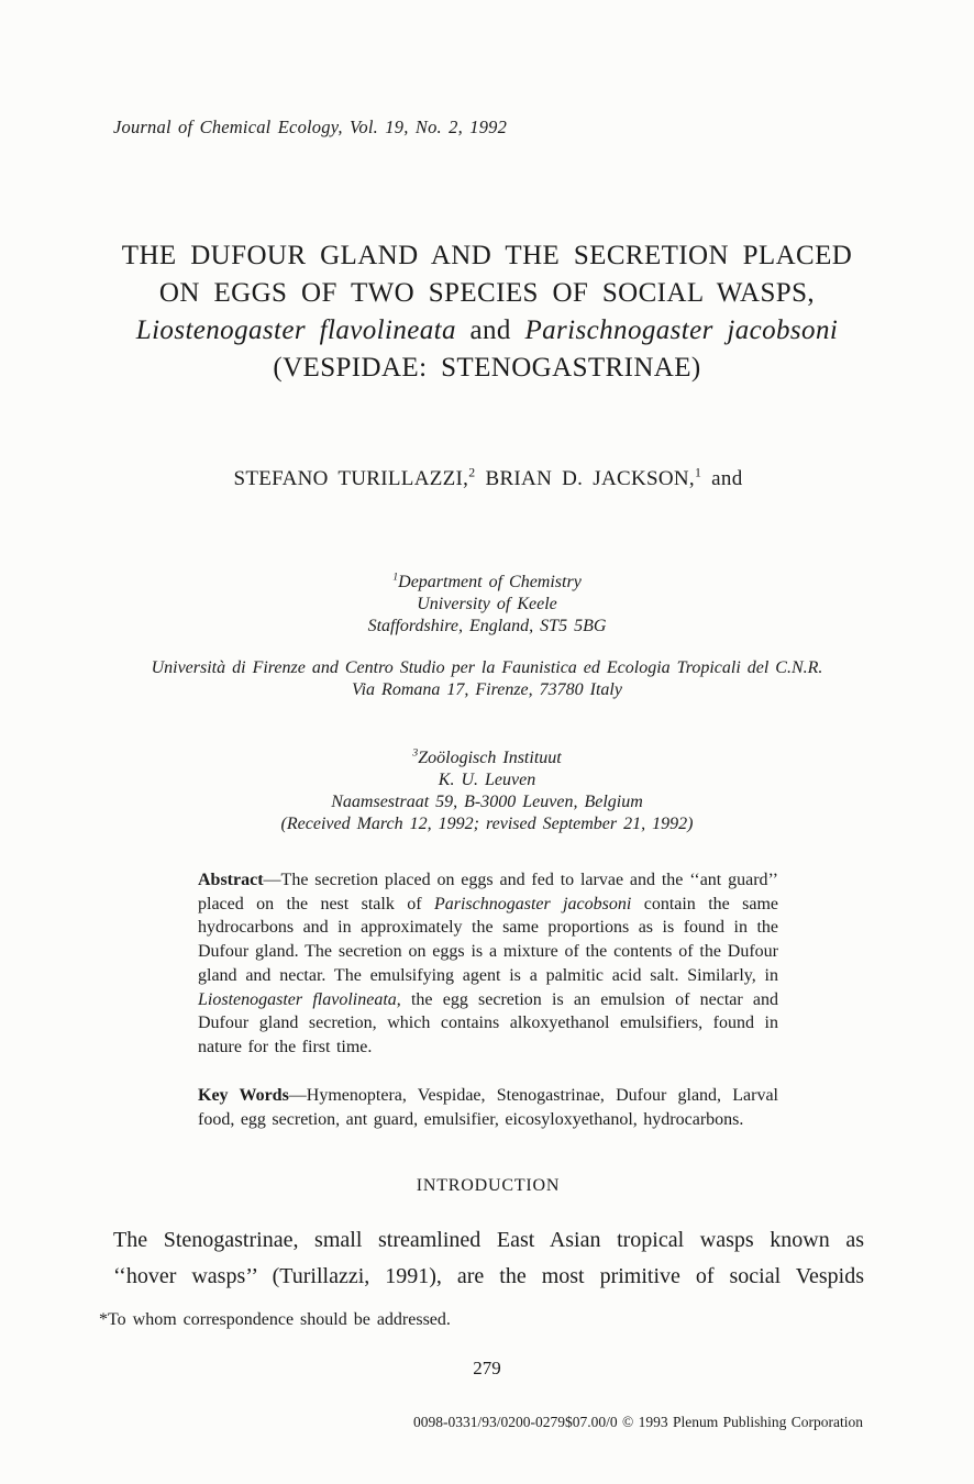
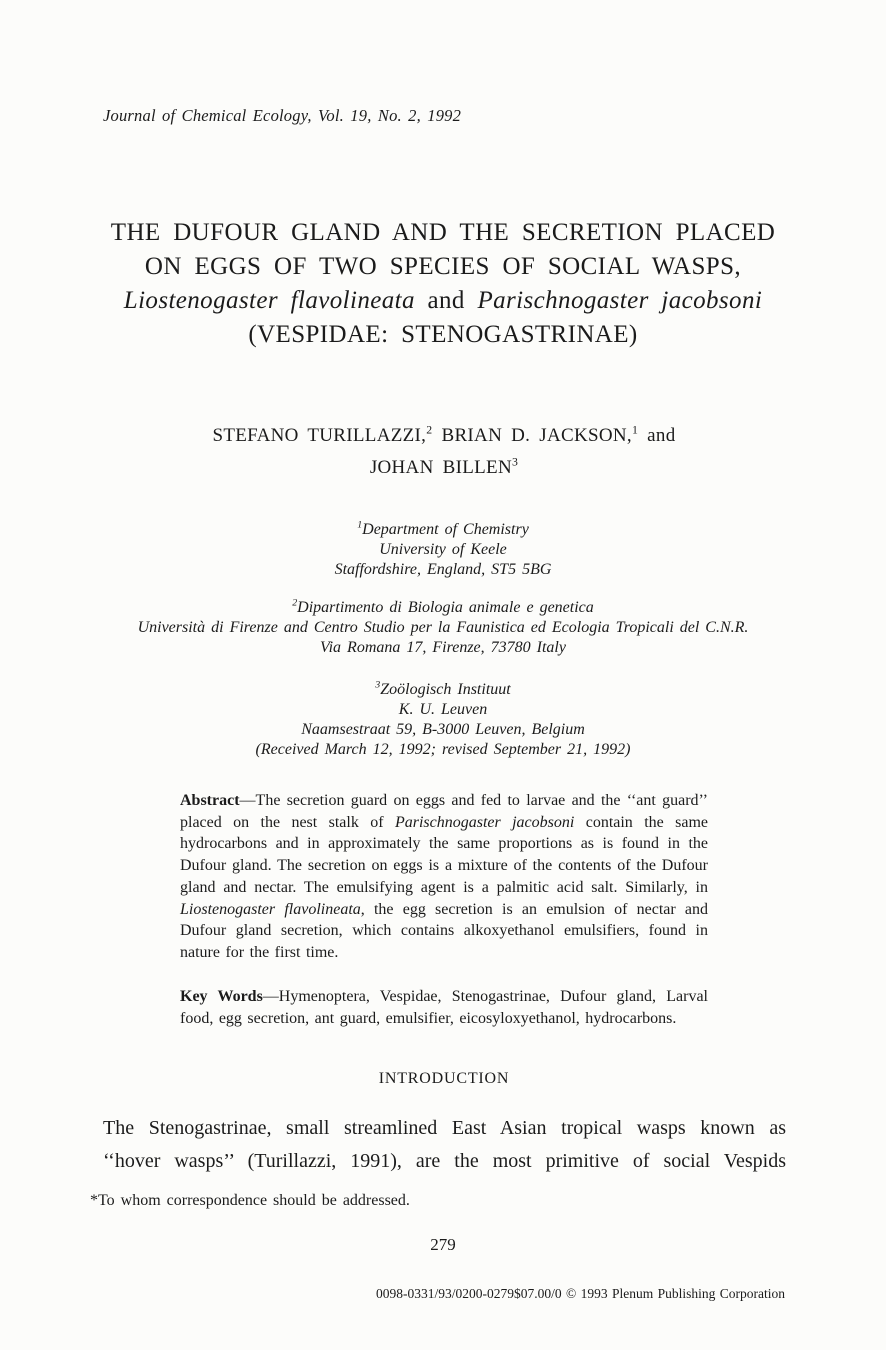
  Journal of Chemical Ecology, Vol. 19, No. 2, 1992
  THE DUFOUR GLAND AND THE SECRETION PLACED
  ON EGGS OF TWO SPECIES OF SOCIAL WASPS,
  Liostenogaster flavolineata and Parischnogaster jacobsoni
  (VESPIDAE: STENOGASTRINAE)
  STEFANO TURILLAZZI,2 BRIAN D. JACKSON,1 and
+ JOHAN BILLEN3
  1Department of Chemistry
  University of Keele
  Staffordshire, England, ST5 5BG
+ 2Dipartimento di Biologia animale e genetica
  Università di Firenze and Centro Studio per la Faunistica ed Ecologia Tropicali del C.N.R.
  Via Romana 17, Firenze, 73780 Italy
  3Zoölogisch Instituut
  K. U. Leuven
  Naamsestraat 59, B-3000 Leuven, Belgium
  (Received March 12, 1992; revised September 21, 1992)
- Abstract—The secretion placed on eggs and fed to larvae and the ‘‘ant guard’’ placed on the nest stalk of Parischnogaster jacobsoni contain the same hydrocarbons and in approximately the same proportions as is found in the Dufour gland. The secretion on eggs is a mixture of the contents of the Dufour gland and nectar. The emulsifying agent is a palmitic acid salt. Similarly, in Liostenogaster flavolineata, the egg secretion is an emulsion of nectar and Dufour gland secretion, which contains alkoxyethanol emulsifiers, found in nature for the first time.
+ Abstract—The secretion guard on eggs and fed to larvae and the ‘‘ant guard’’ placed on the nest stalk of Parischnogaster jacobsoni contain the same hydrocarbons and in approximately the same proportions as is found in the Dufour gland. The secretion on eggs is a mixture of the contents of the Dufour gland and nectar. The emulsifying agent is a palmitic acid salt. Similarly, in Liostenogaster flavolineata, the egg secretion is an emulsion of nectar and Dufour gland secretion, which contains alkoxyethanol emulsifiers, found in nature for the first time.
  Key Words—Hymenoptera, Vespidae, Stenogastrinae, Dufour gland, Larval food, egg secretion, ant guard, emulsifier, eicosyloxyethanol, hydrocarbons.
  INTRODUCTION
  The Stenogastrinae, small streamlined East Asian tropical wasps known as ‘‘hover wasps’’ (Turillazzi, 1991), are the most primitive of social Vespids
  *To whom correspondence should be addressed.
  279
  0098-0331/93/0200-0279$07.00/0 © 1993 Plenum Publishing Corporation
